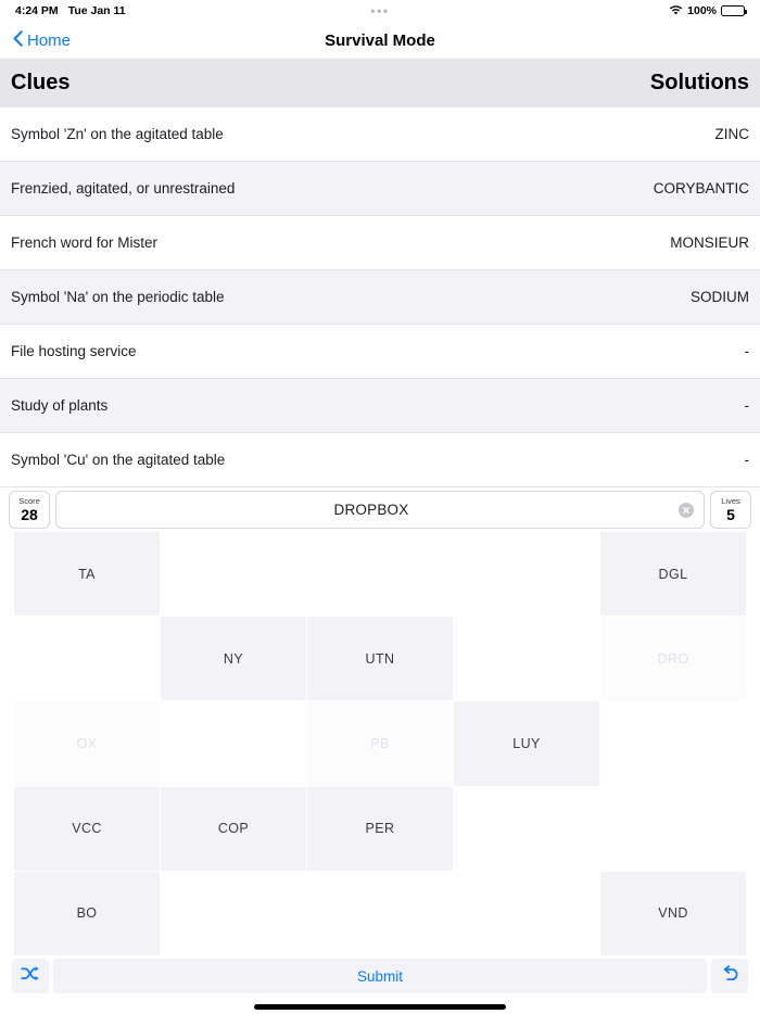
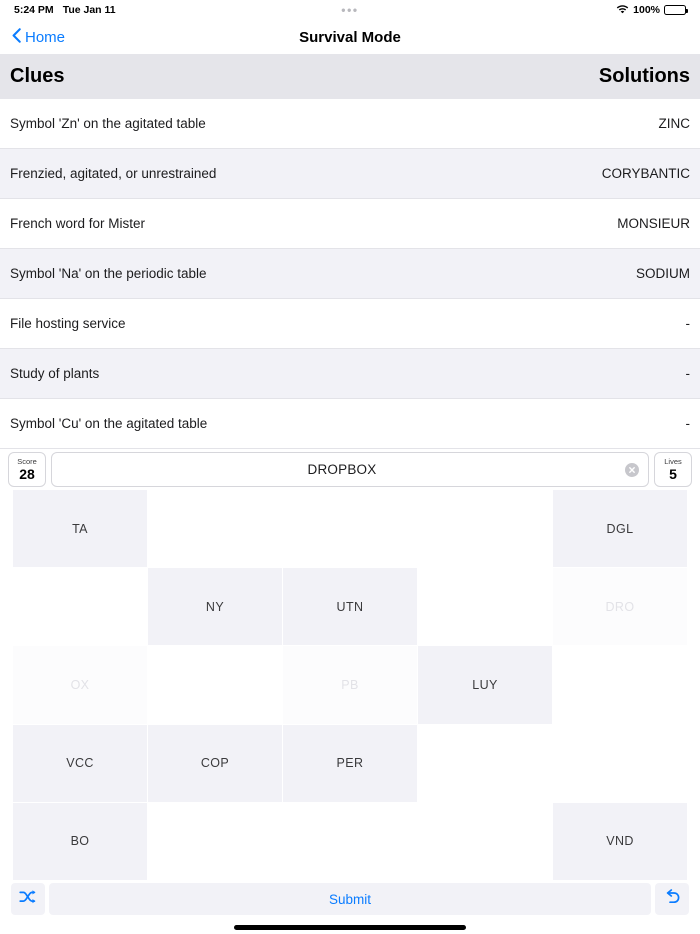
- 4:24 PM
+ 5:24 PM
  Tue Jan 11
  •••
  100%
  Home
  Survival Mode
  Clues
  Solutions
  Symbol 'Zn' on the agitated table
  ZINC
  Frenzied, agitated, or unrestrained
  CORYBANTIC
  French word for Mister
  MONSIEUR
  Symbol 'Na' on the periodic table
  SODIUM
  File hosting service
  -
  Study of plants
  -
  Symbol 'Cu' on the agitated table
  -
  Score
  28
  DROPBOX
  Lives
  5
  TA
  DGL
  NY
  UTN
  DRO
  OX
  PB
  LUY
  VCC
  COP
  PER
  BO
  VND
  Submit
